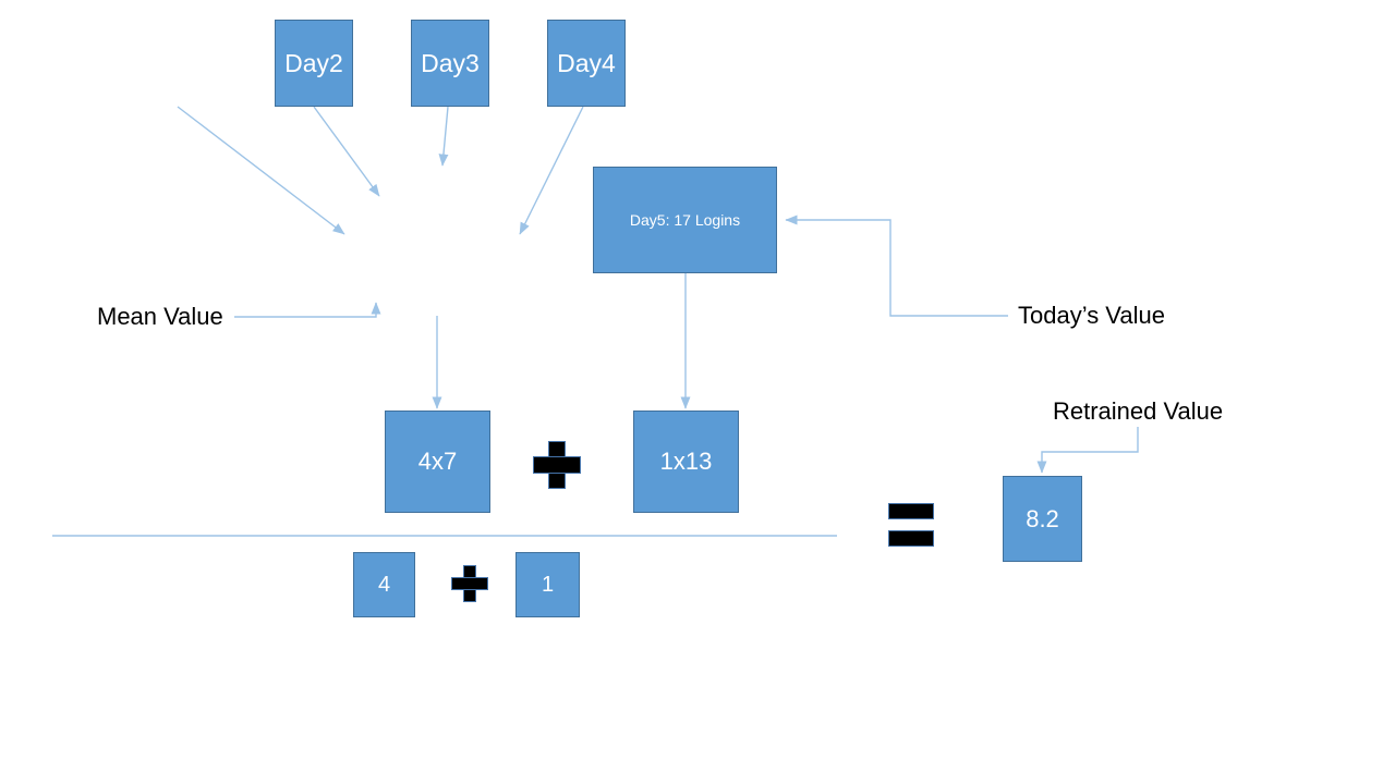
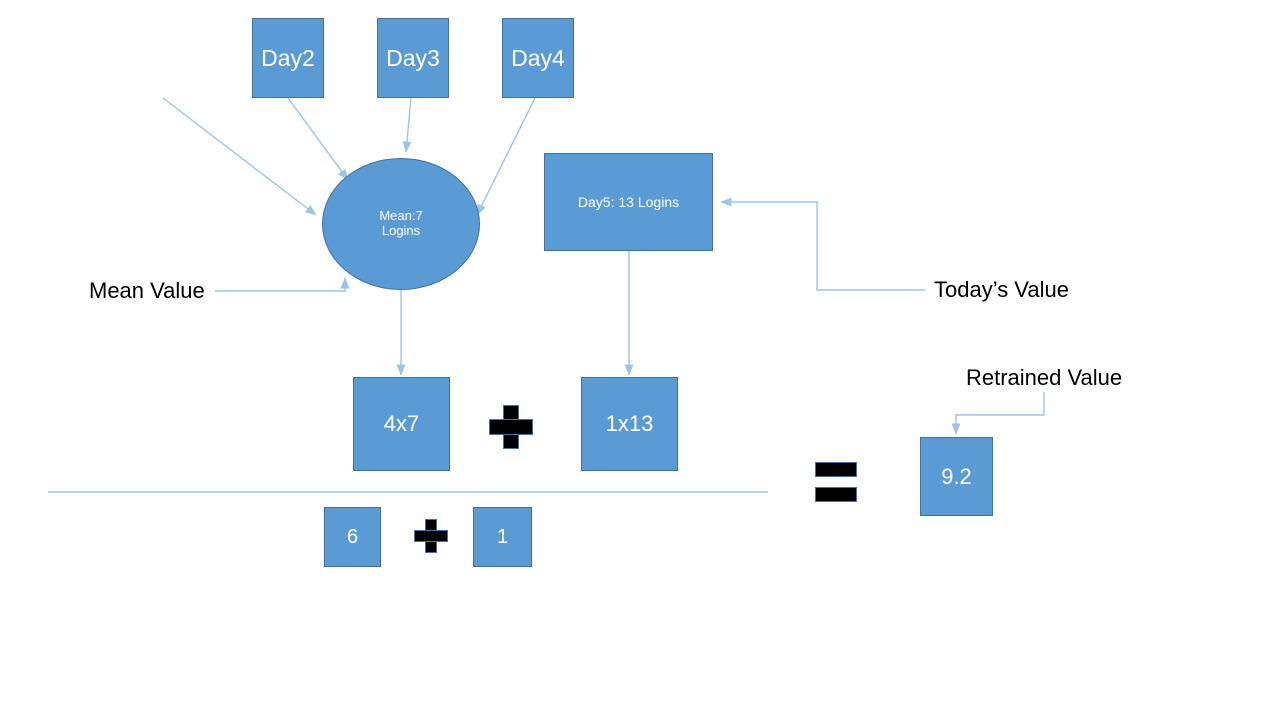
  Day2
  Day3
  Day4
+ Mean:7
+ Logins
- Day5: 17 Logins
+ Day5: 13 Logins
  Mean Value
  Today’s Value
  Retrained Value
  4x7
  1x13
- 4
+ 6
  1
- 8.2
+ 9.2
